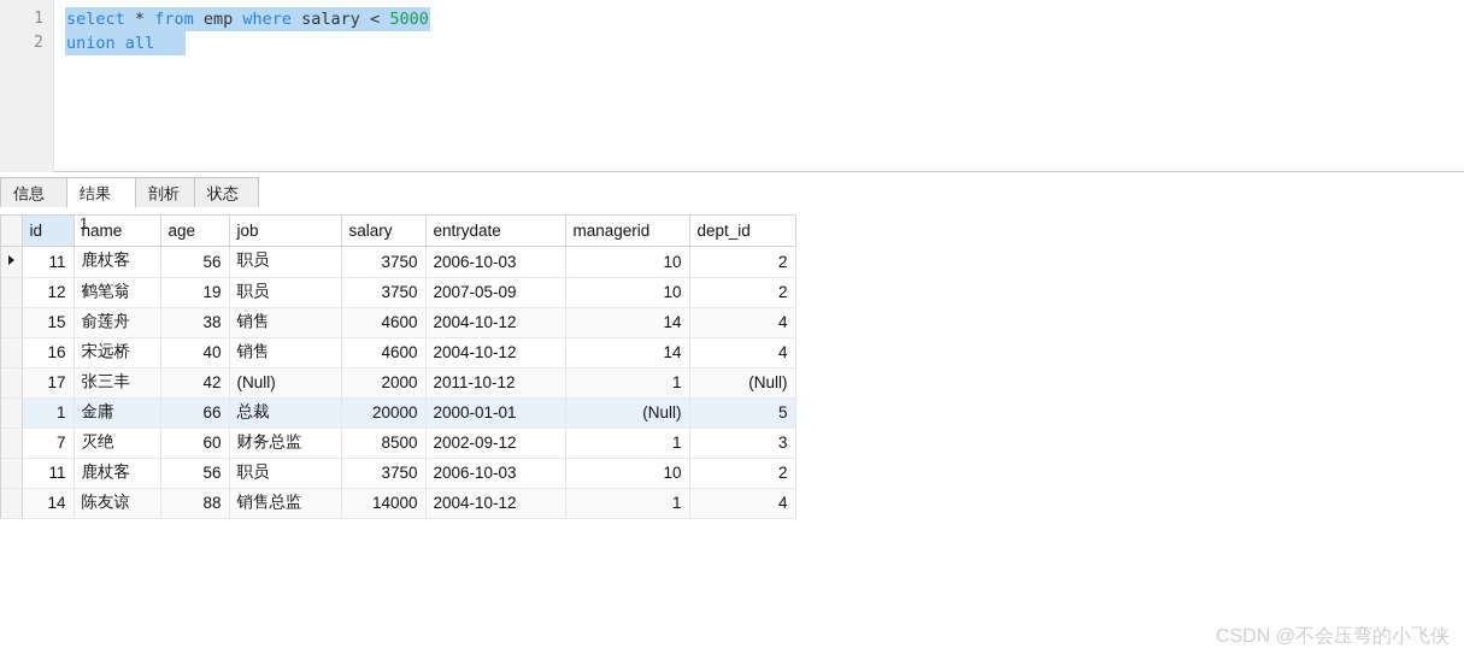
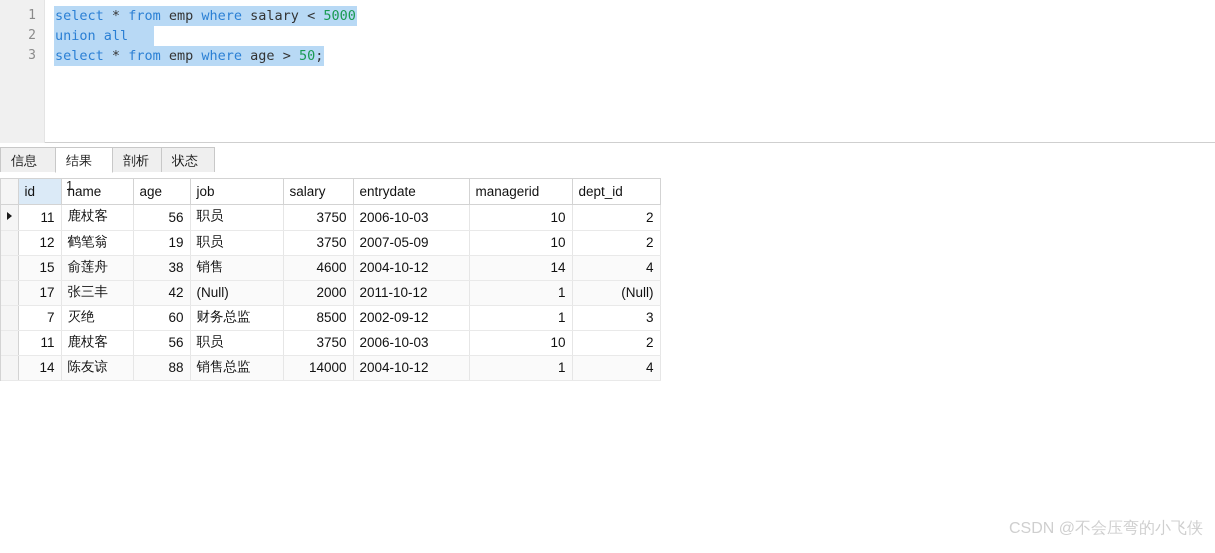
  1 select * from emp where salary < 5000
  2 union all
+ 3 select * from emp where age > 50;
  信息
  结果 1
  剖析
  状态
  	id	ame	age	job	salary	entrydate	managerid	dept_id
  	11	鹿杖客	56	职员	3750	2006-10-03	10	2
  	12	鹤笔翁	19	职员	3750	2007-05-09	10	2
  	15	俞莲舟	38	销售	4600	2004-10-12	14	4
- 	16	宋远桥	40	销售	4600	2004-10-12	14	4
  	17	张三丰	42	(Null)	2000	2011-10-12	1	(Null)
- 	1	金庸	66	总裁	20000	2000-01-01	(Null)	5
  	7	灭绝	60	财务总监	8500	2002-09-12	1	3
  	11	鹿杖客	56	职员	3750	2006-10-03	10	2
  	14	陈友谅	88	销售总监	14000	2004-10-12	1	4
  CSDN @不会压弯的小飞侠
